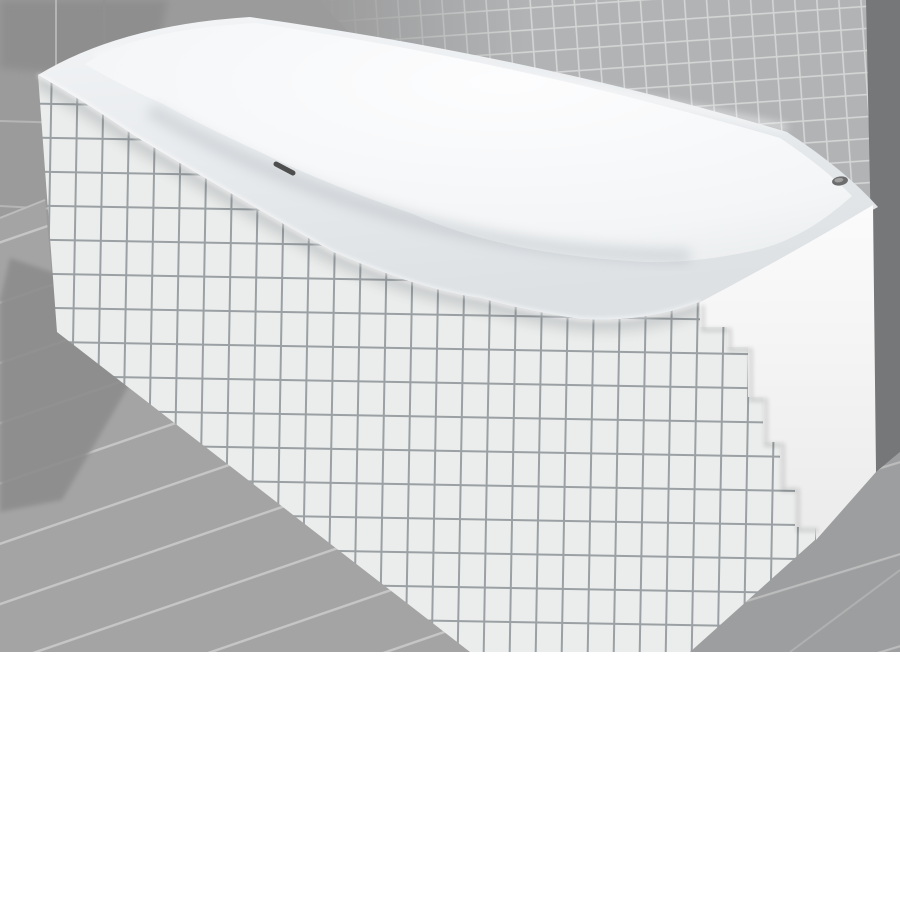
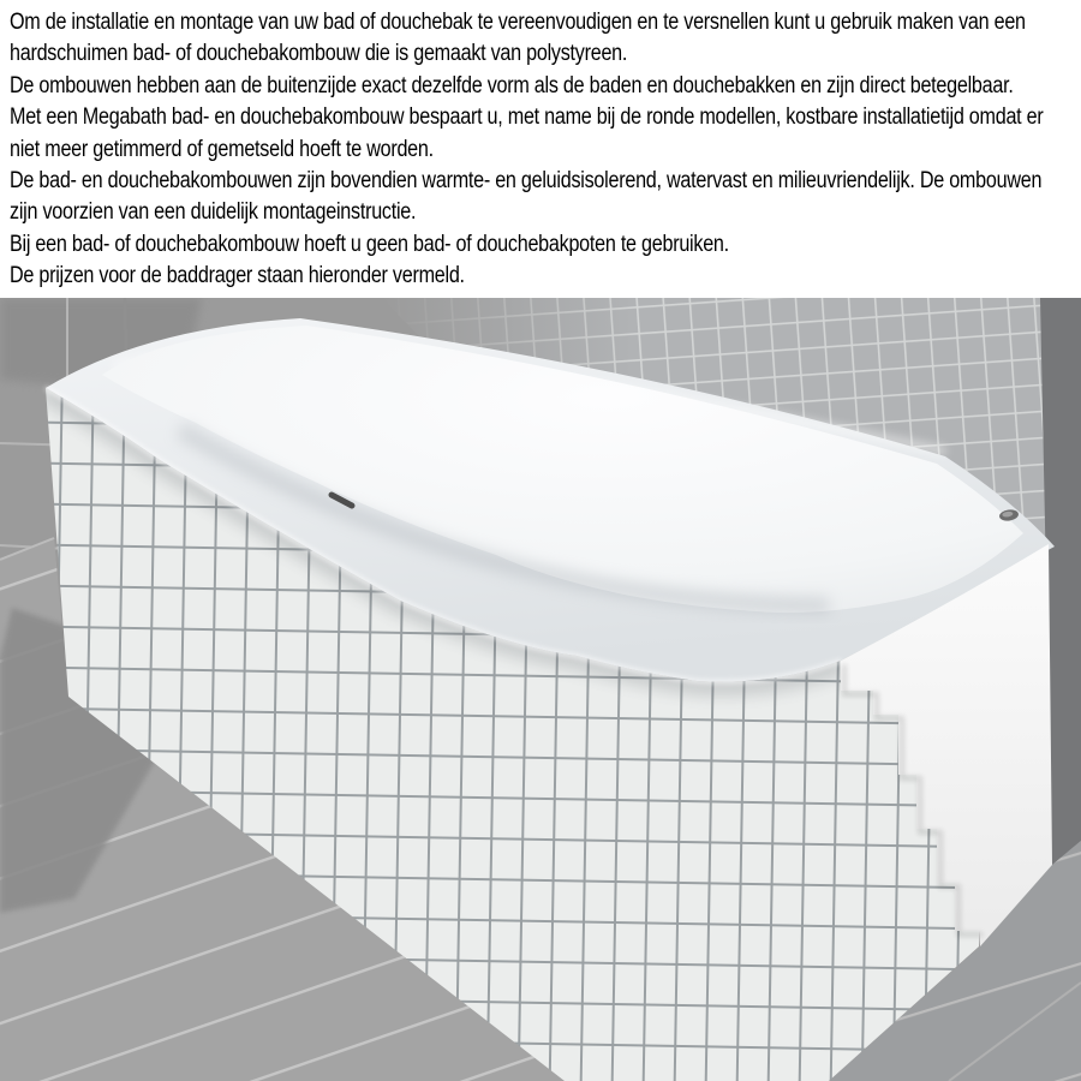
+ Om de installatie en montage van uw bad of douchebak te vereenvoudigen en te versnellen kunt u gebruik maken van een
+ hardschuimen bad- of douchebakombouw die is gemaakt van polystyreen.
+ De ombouwen hebben aan de buitenzijde exact dezelfde vorm als de baden en douchebakken en zijn direct betegelbaar.
+ Met een Megabath bad- en douchebakombouw bespaart u, met name bij de ronde modellen, kostbare installatietijd omdat er
+ niet meer getimmerd of gemetseld hoeft te worden.
+ De bad- en douchebakombouwen zijn bovendien warmte- en geluidsisolerend, watervast en milieuvriendelijk. De ombouwen
+ zijn voorzien van een duidelijk montageinstructie.
+ Bij een bad- of douchebakombouw hoeft u geen bad- of douchebakpoten te gebruiken.
+ De prijzen voor de baddrager staan hieronder vermeld.
